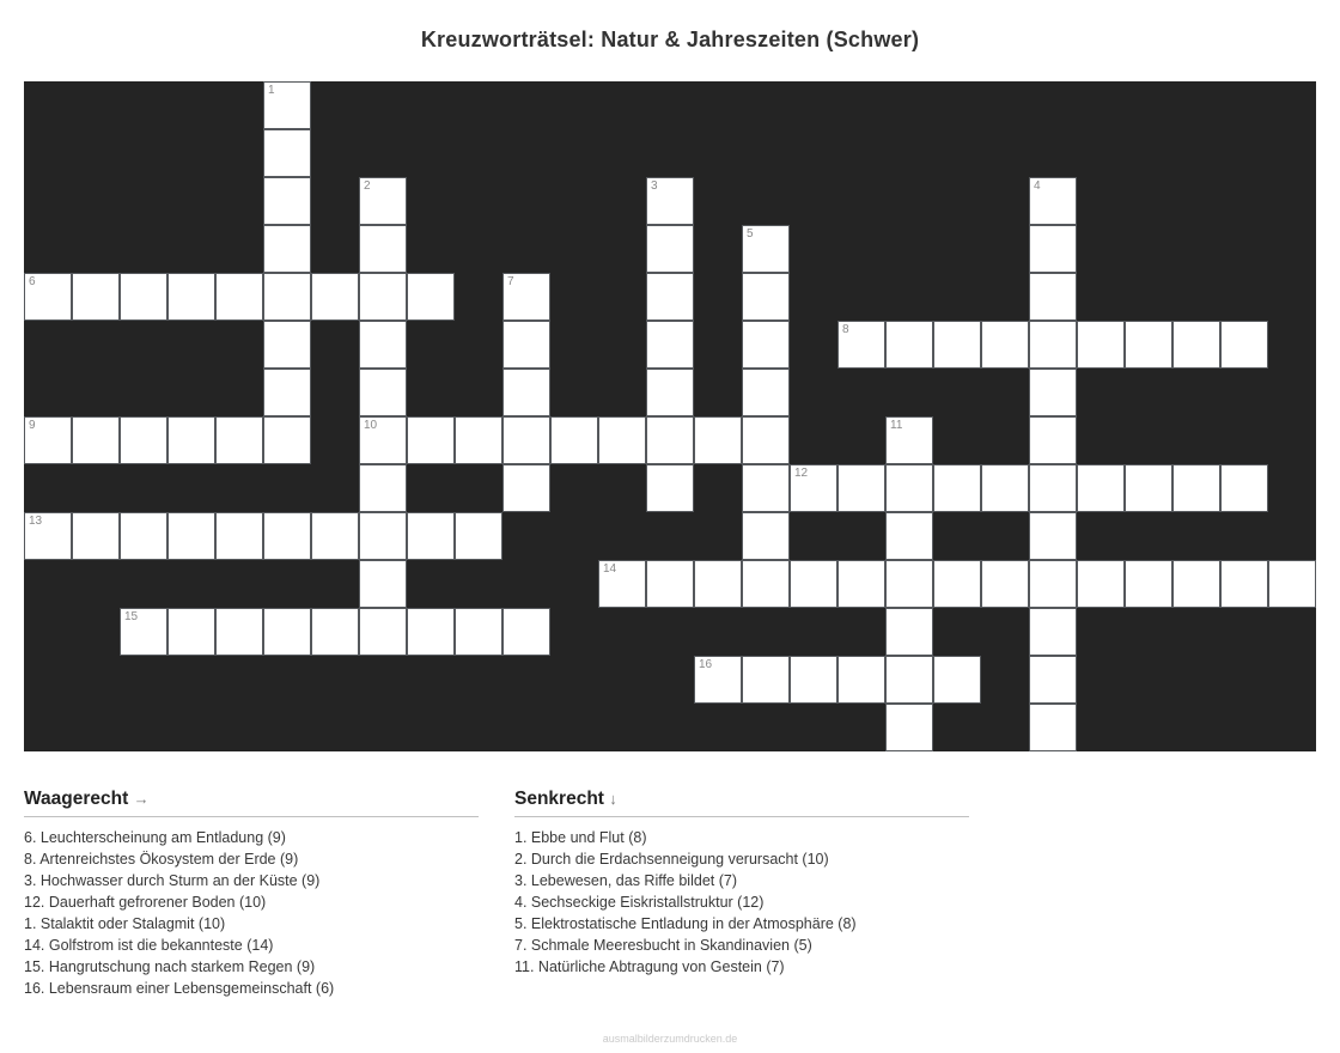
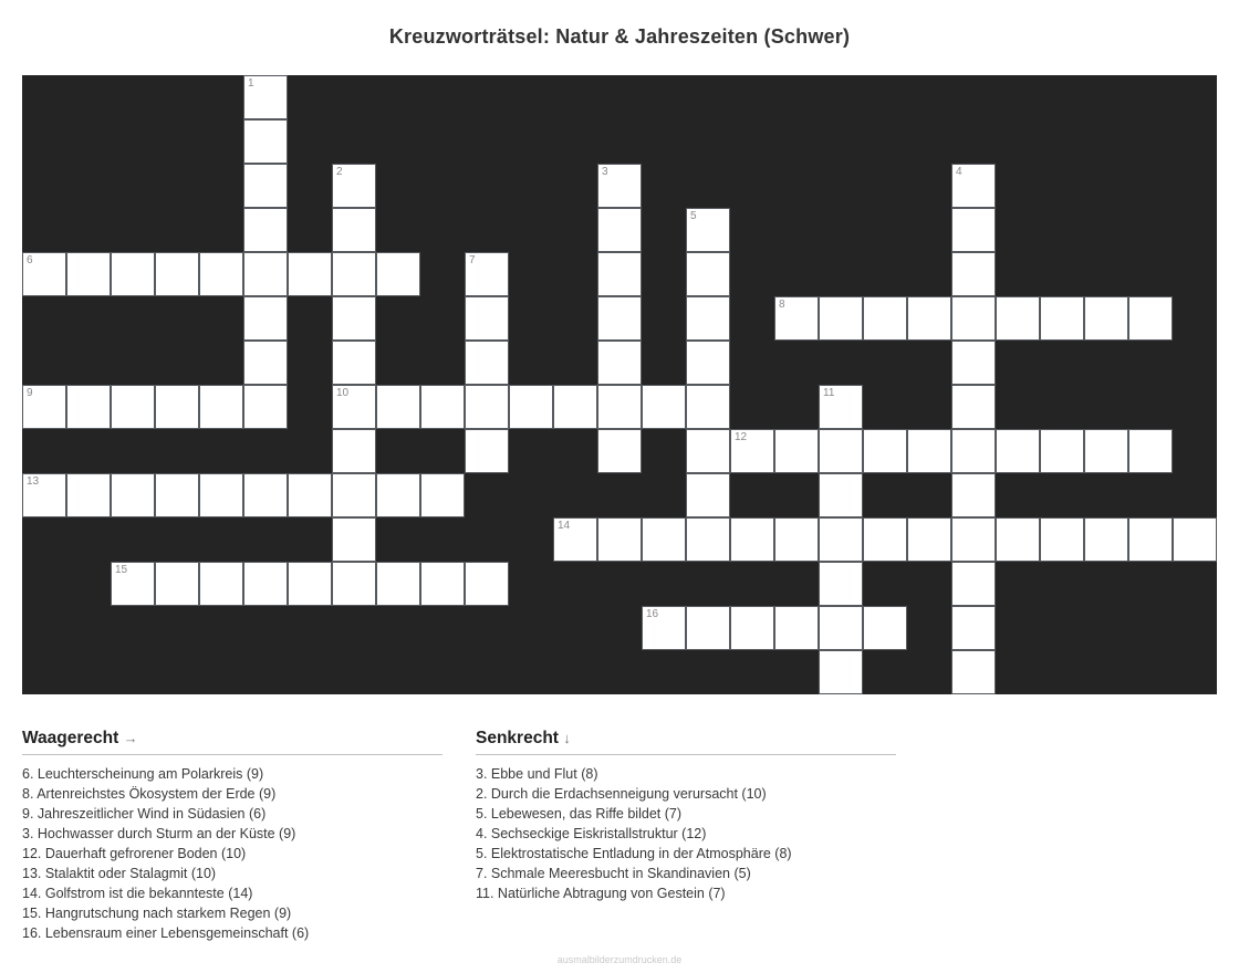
  Kreuzworträtsel: Natur & Jahreszeiten (Schwer)
  1
  2
  3
  4
  5
  6
  7
  8
  9
  10
  11
  12
  13
  14
  15
  16
  Waagerecht →
- 6. Leuchterscheinung am Entladung (9)
+ 6. Leuchterscheinung am Polarkreis (9)
  8. Artenreichstes Ökosystem der Erde (9)
+ 9. Jahreszeitlicher Wind in Südasien (6)
  3. Hochwasser durch Sturm an der Küste (9)
  12. Dauerhaft gefrorener Boden (10)
- 1. Stalaktit oder Stalagmit (10)
+ 13. Stalaktit oder Stalagmit (10)
  14. Golfstrom ist die bekannteste (14)
  15. Hangrutschung nach starkem Regen (9)
  16. Lebensraum einer Lebensgemeinschaft (6)
  Senkrecht ↓
- 1. Ebbe und Flut (8)
+ 3. Ebbe und Flut (8)
  2. Durch die Erdachsenneigung verursacht (10)
- 3. Lebewesen, das Riffe bildet (7)
+ 5. Lebewesen, das Riffe bildet (7)
  4. Sechseckige Eiskristallstruktur (12)
  5. Elektrostatische Entladung in der Atmosphäre (8)
  7. Schmale Meeresbucht in Skandinavien (5)
  11. Natürliche Abtragung von Gestein (7)
  ausmalbilderzumdrucken.de
